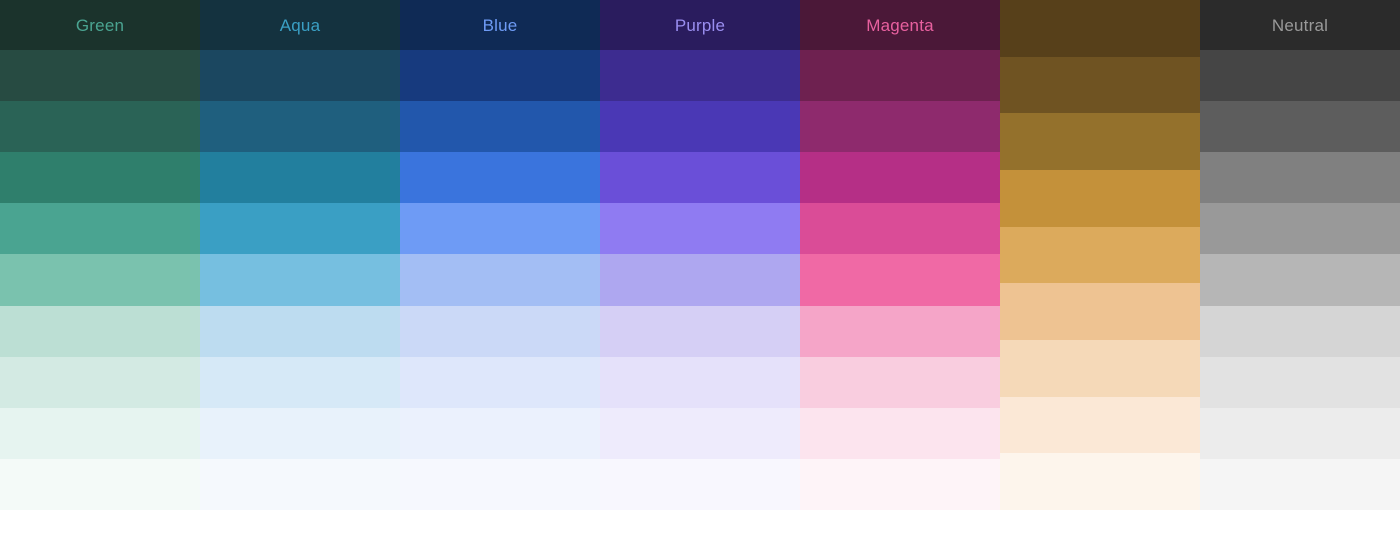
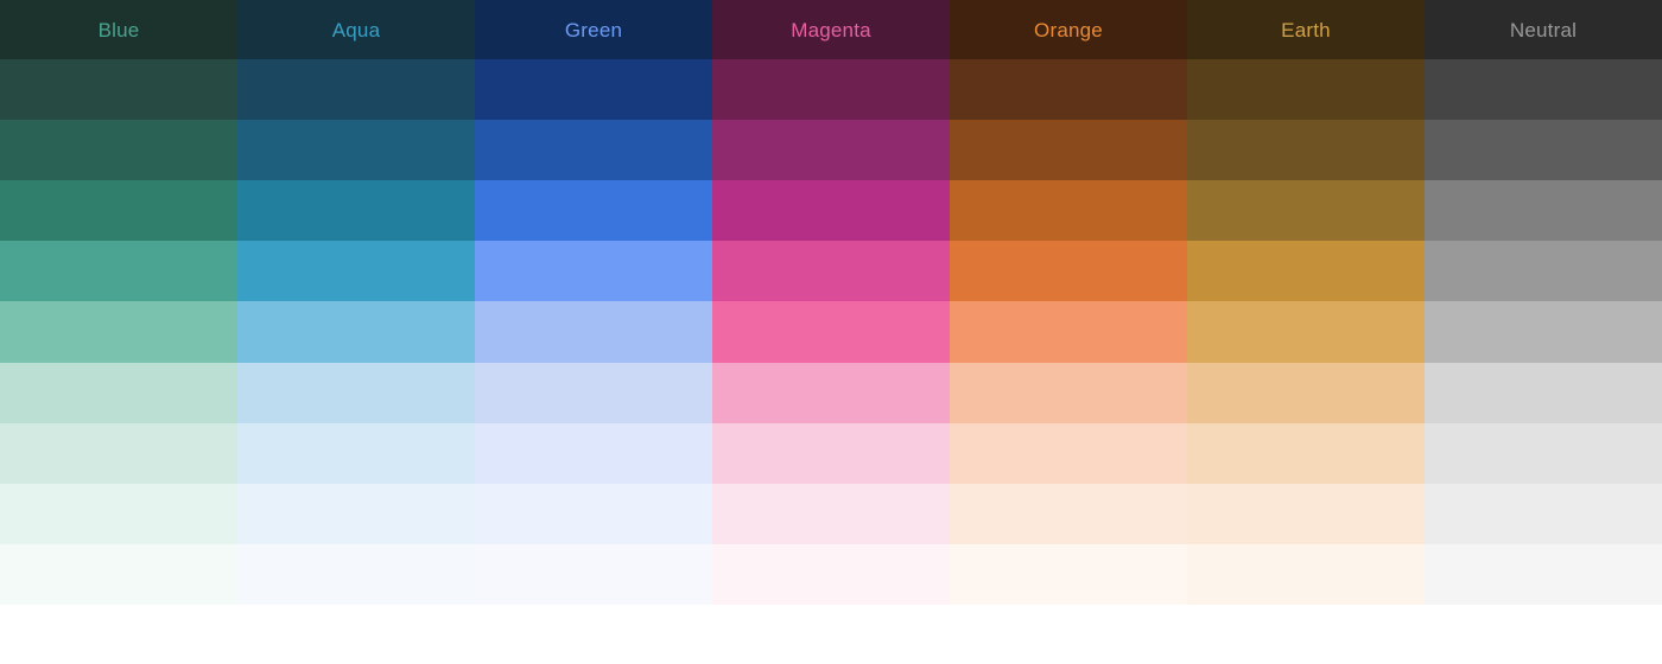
- Green
+ Blue
  Aqua
- Blue
+ Green
- Purple
  Magenta
+ Orange
+ Earth
  Neutral
